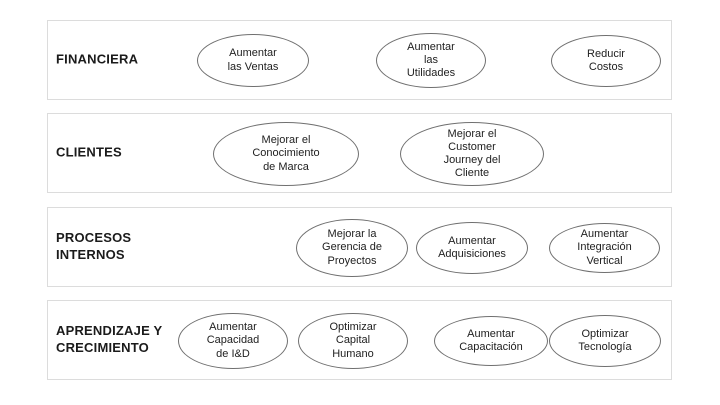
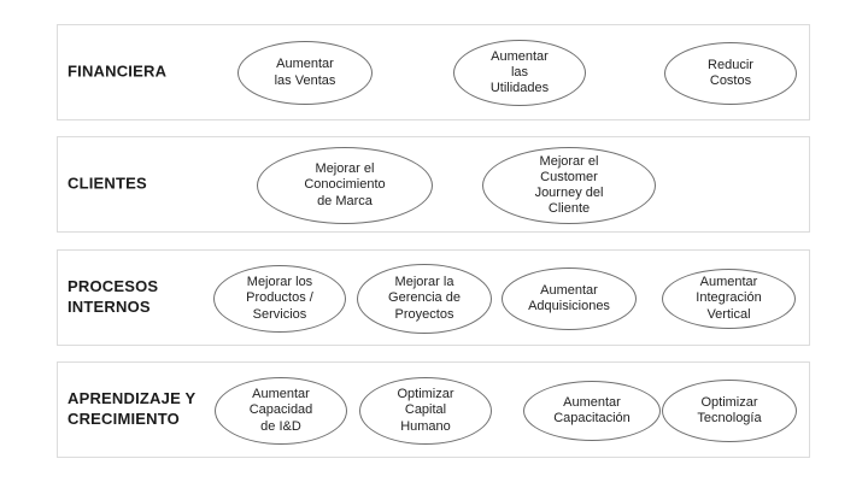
  FINANCIERA
  Aumentar
  las Ventas
  Aumentar
  las
  Utilidades
  Reducir
  Costos
  CLIENTES
  Mejorar el
  Conocimiento
  de Marca
  Mejorar el
  Customer
  Journey del
  Cliente
  PROCESOS
  INTERNOS
+ Mejorar los
+ Productos /
+ Servicios
  Mejorar la
  Gerencia de
  Proyectos
  Aumentar
  Adquisiciones
  Aumentar
  Integración
  Vertical
  APRENDIZAJE Y
  CRECIMIENTO
  Aumentar
  Capacidad
  de I&D
  Optimizar
  Capital
  Humano
  Aumentar
  Capacitación
  Optimizar
  Tecnología
